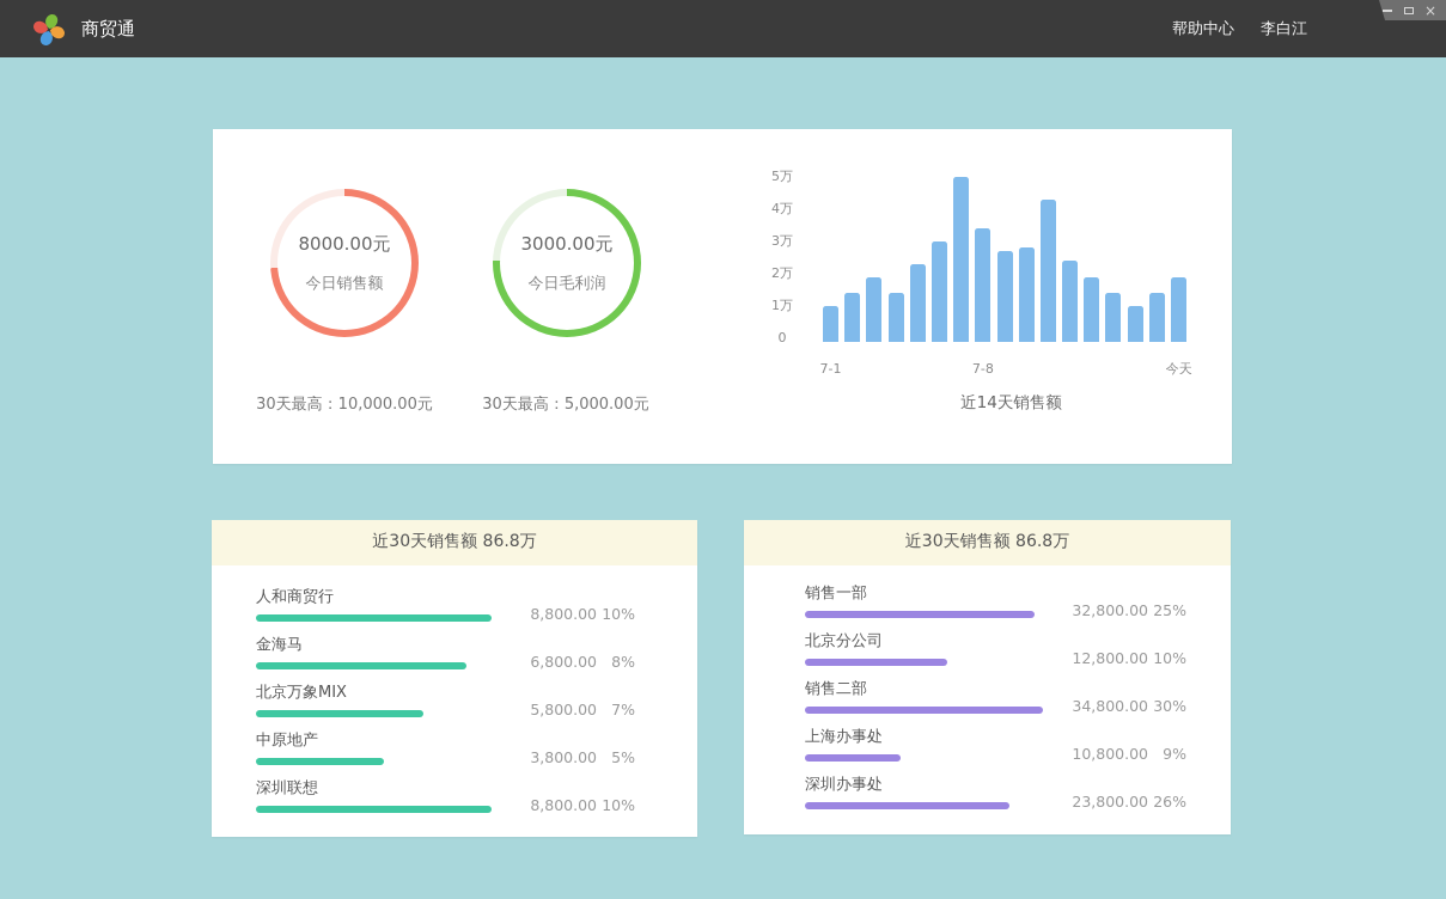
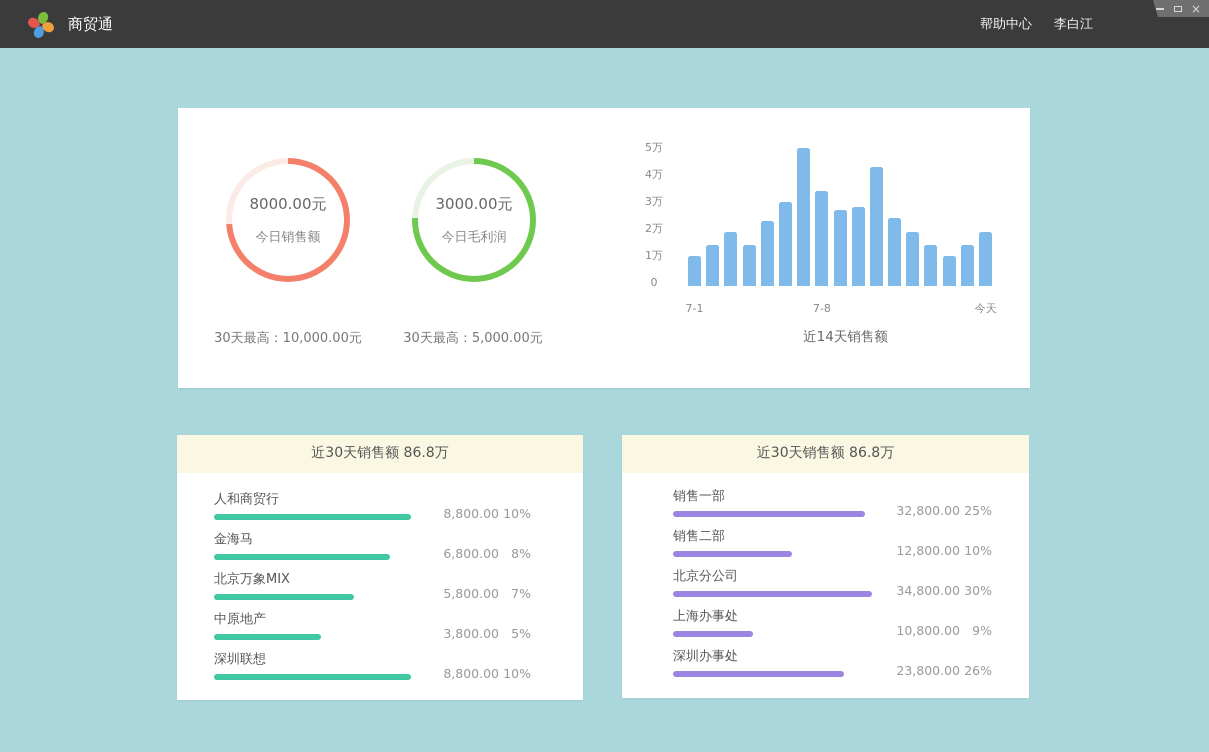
  商贸通
  帮助中心
  李白江
  ×
  8000.00元
  今日销售额
  30天最高：10,000.00元
  3000.00元
  今日毛利润
  30天最高：5,000.00元
  0
  1万
  2万
  3万
  4万
  5万
  7-1
  7-8
  今天
  近14天销售额
  近30天销售额 86.8万
  人和商贸行
  8,800.00 10%
  金海马
  6,800.00 8%
  北京万象MIX
  5,800.00 7%
  中原地产
  3,800.00 5%
  深圳联想
  8,800.00 10%
  近30天销售额 86.8万
  销售一部
  32,800.00 25%
- 北京分公司
+ 销售二部
  12,800.00 10%
- 销售二部
+ 北京分公司
  34,800.00 30%
  上海办事处
  10,800.00 9%
  深圳办事处
  23,800.00 26%
